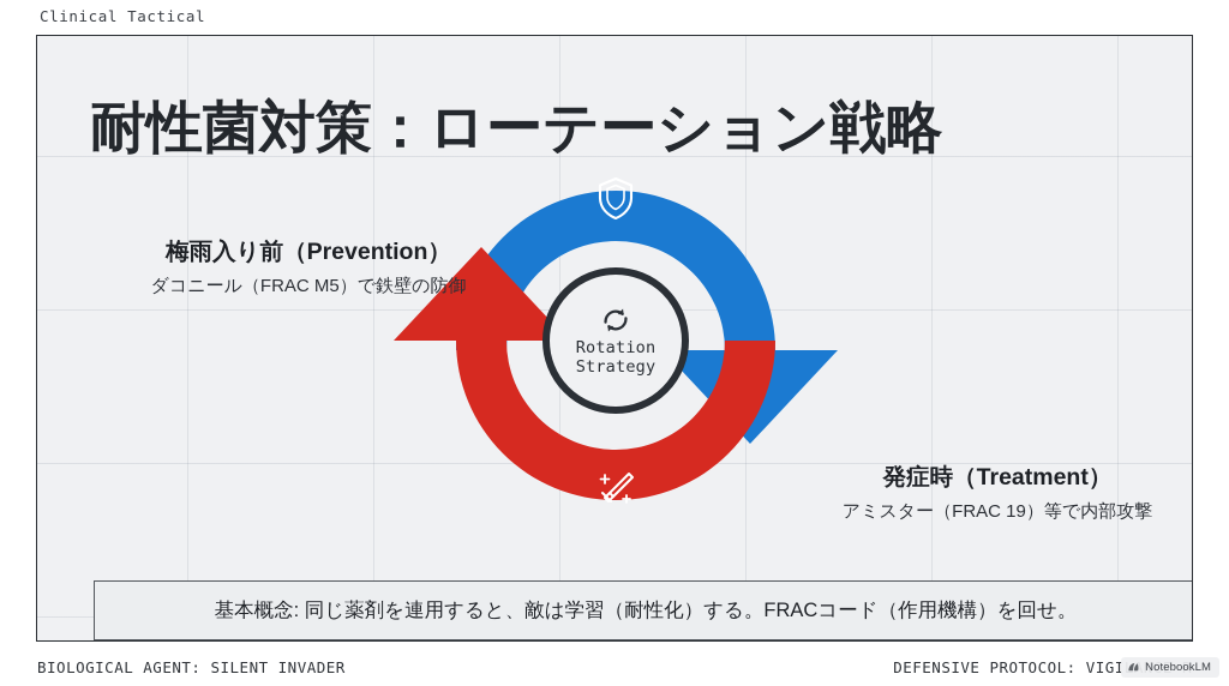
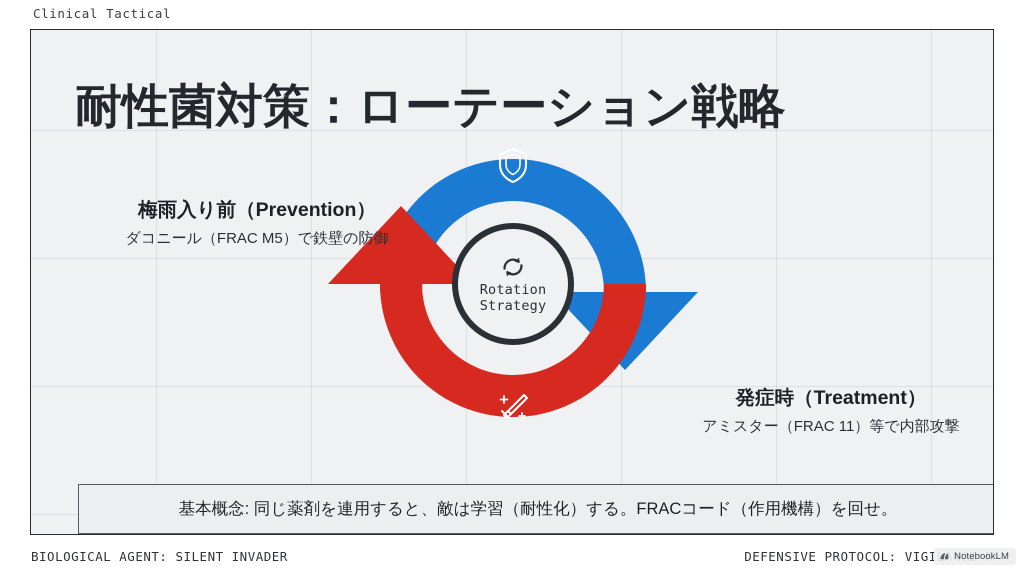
  Clinical Tactical
  耐性菌対策：ローテーション戦略
  Rotation
  Strategy
  梅雨入り前（Prevention）
  ダコニール（FRAC M5）で鉄壁の防御
  発症時（Treatment）
- アミスター（FRAC 19）等で内部攻撃
+ アミスター（FRAC 11）等で内部攻撃
  基本概念: 同じ薬剤を連用すると、敵は学習（耐性化）する。FRACコード（作用機構）を回せ。
  BIOLOGICAL AGENT: SILENT INVADER
  DEFENSIVE PROTOCOL: VIGI
  NotebookLM
